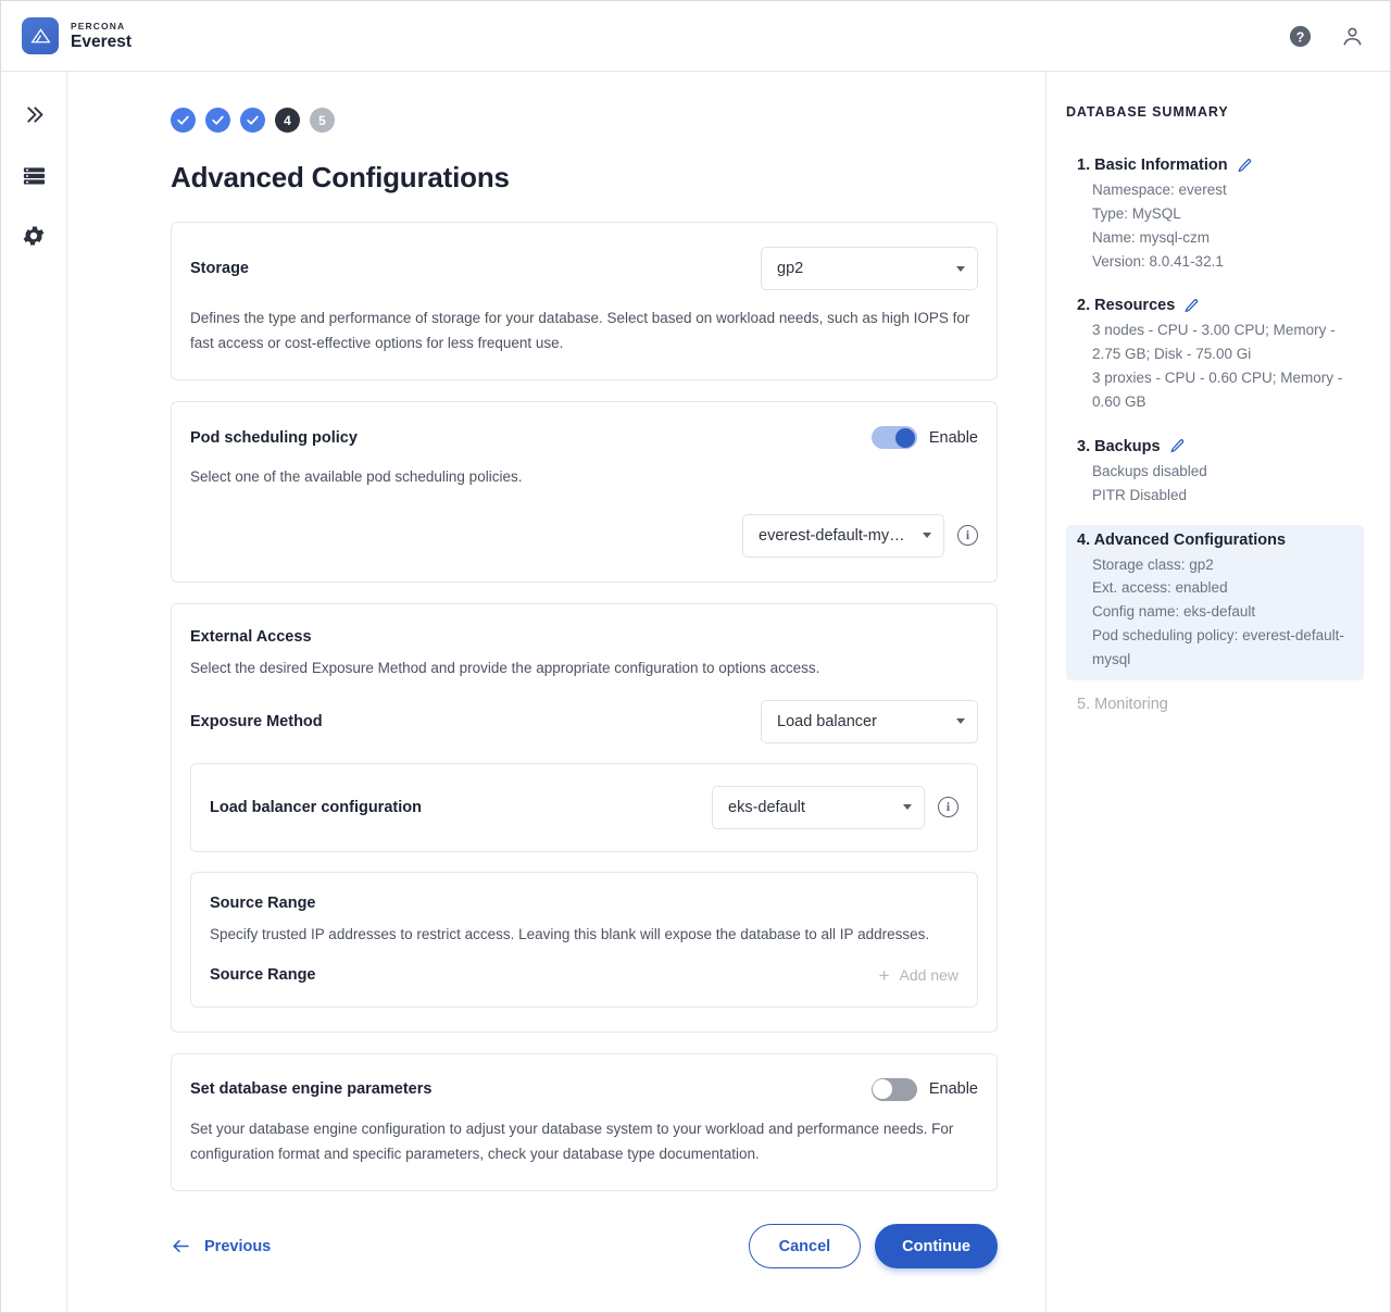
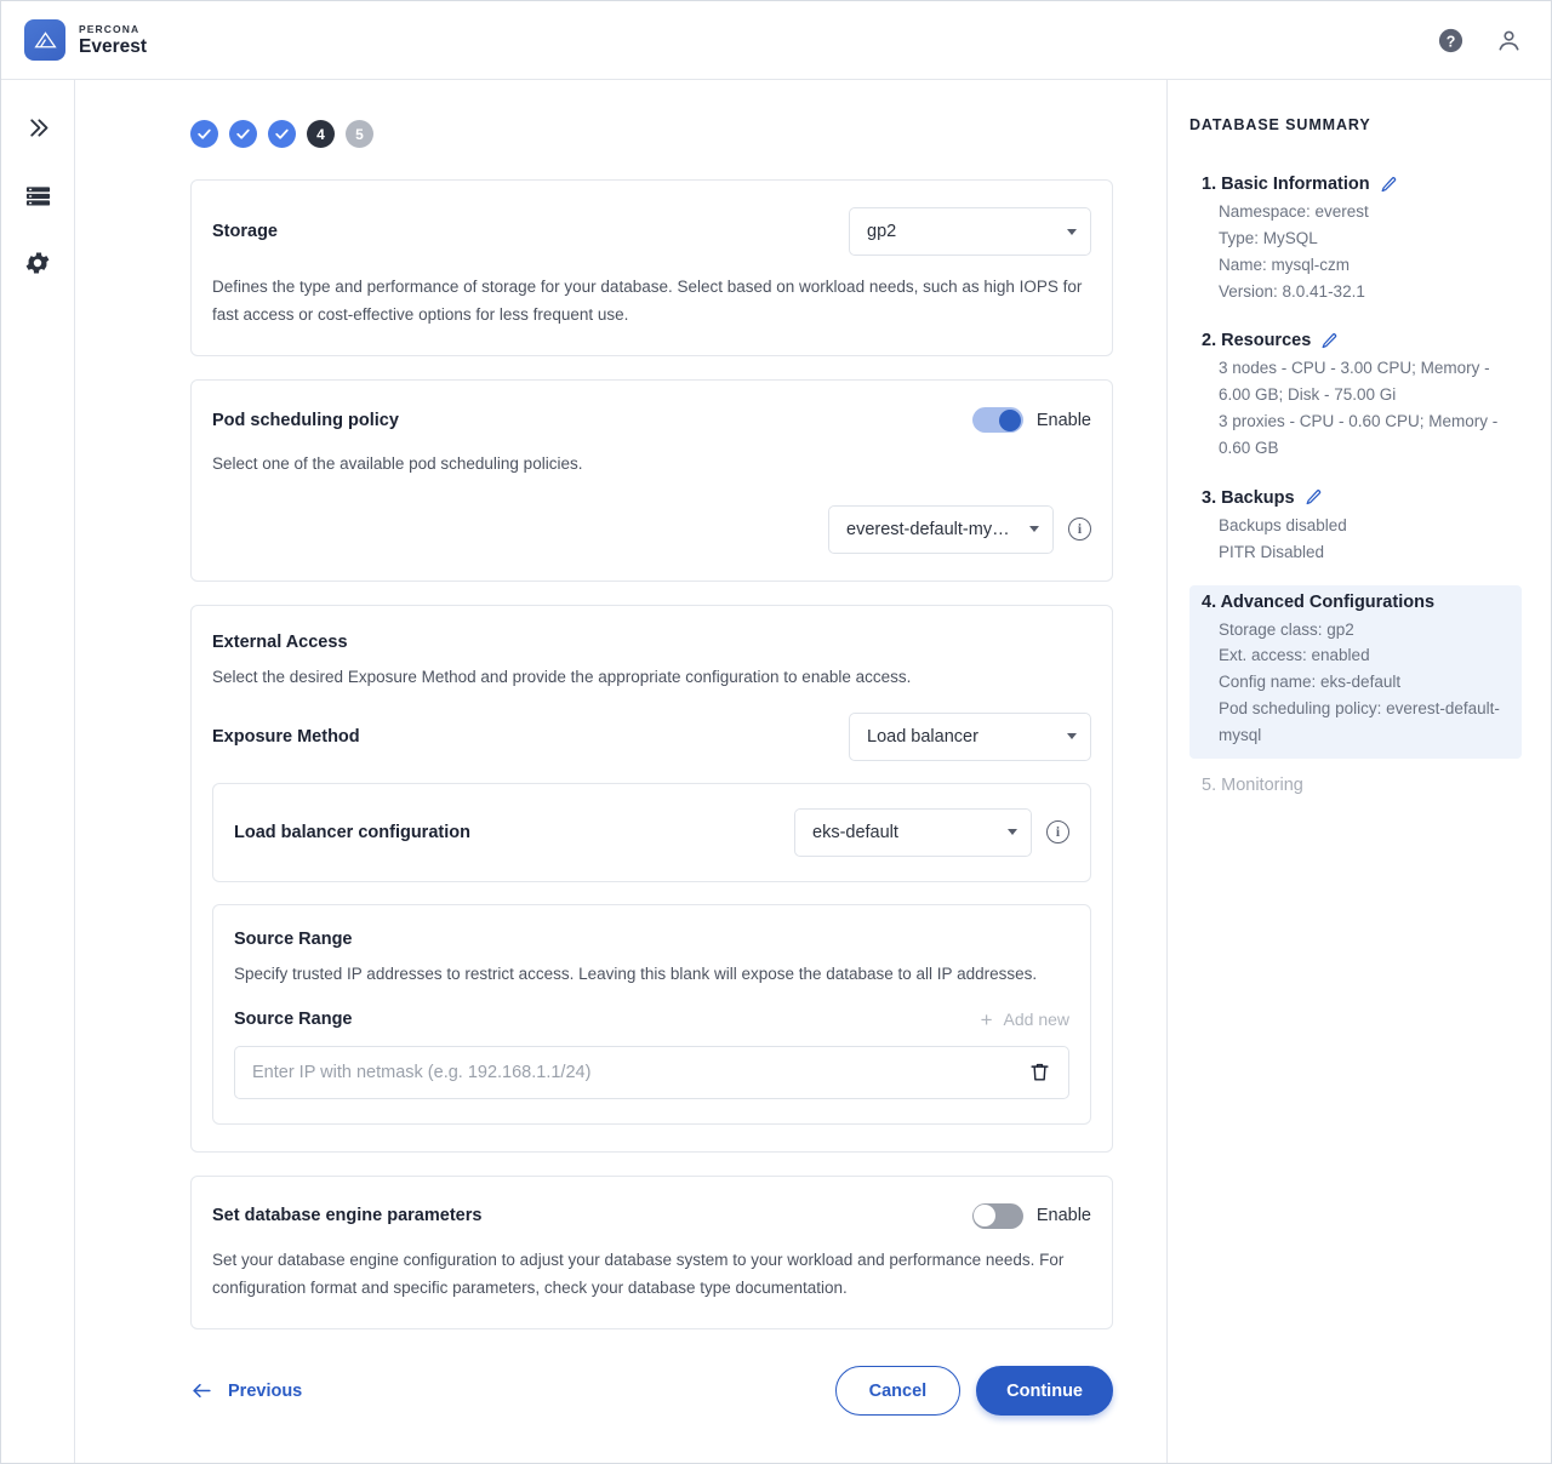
  PERCONA
  Everest
  ?
  4
  5
- Advanced Configurations
  Storage
  gp2
  Defines the type and performance of storage for your database. Select based on workload needs, such as high IOPS for fast access or cost-effective options for less frequent use.
  Pod scheduling policy
  Enable
  Select one of the available pod scheduling policies.
  everest-default-mys…
  i
  External Access
- Select the desired Exposure Method and provide the appropriate configuration to options access.
+ Select the desired Exposure Method and provide the appropriate configuration to enable access.
  Exposure Method
  Load balancer
  Load balancer configuration
  eks-default
  i
  Source Range
  Specify trusted IP addresses to restrict access. Leaving this blank will expose the database to all IP addresses.
  Source Range
  +
  Add new
+ Enter IP with netmask (e.g. 192.168.1.1/24)
  Set database engine parameters
  Enable
  Set your database engine configuration to adjust your database system to your workload and performance needs. For configuration format and specific parameters, check your database type documentation.
  Previous
  Cancel
  Continue
  DATABASE SUMMARY
  1. Basic Information
  Namespace: everest
  Type: MySQL
  Name: mysql-czm
  Version: 8.0.41-32.1
  2. Resources
- 3 nodes - CPU - 3.00 CPU; Memory - 2.75 GB; Disk - 75.00 Gi
+ 3 nodes - CPU - 3.00 CPU; Memory - 6.00 GB; Disk - 75.00 Gi
  3 proxies - CPU - 0.60 CPU; Memory - 0.60 GB
  3. Backups
  Backups disabled
  PITR Disabled
  4. Advanced Configurations
  Storage class: gp2
  Ext. access: enabled
  Config name: eks-default
  Pod scheduling policy: everest-default-mysql
  5. Monitoring
